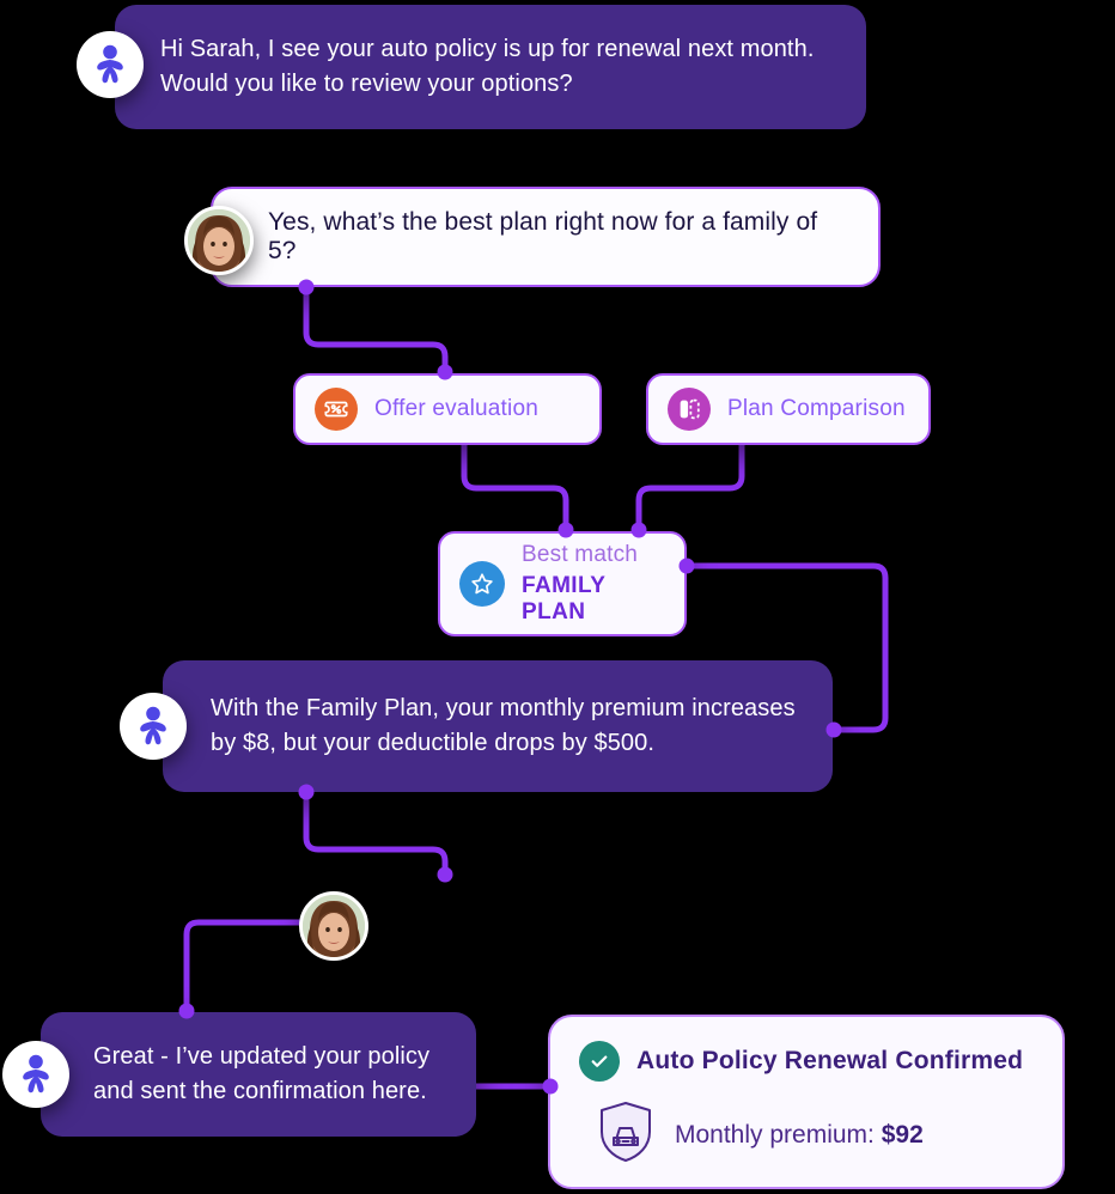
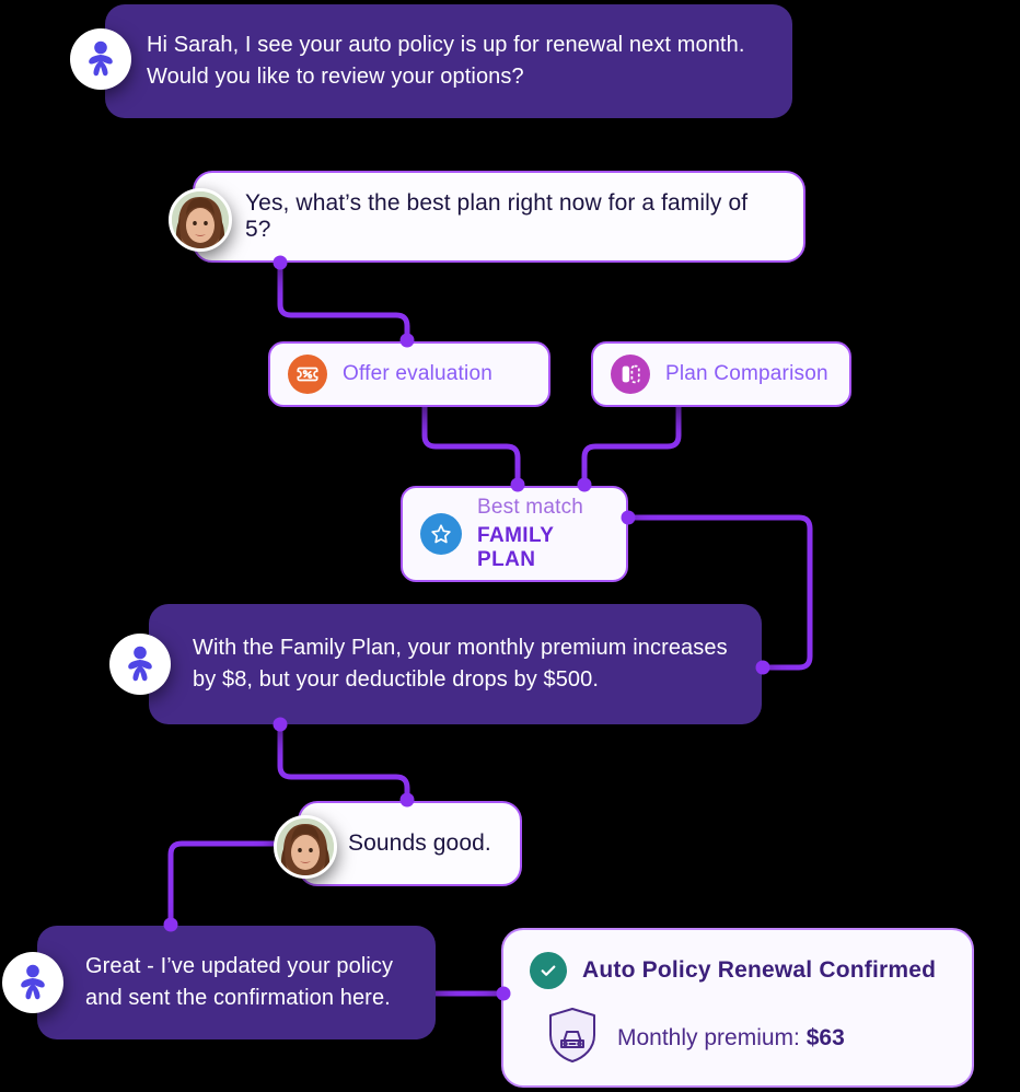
  Hi Sarah, I see your auto policy is up for renewal next month.
  Would you like to review your options?
  Yes, what’s the best plan right now for a family of 5?
  Offer evaluation
  Plan Comparison
  Best match
  FAMILY PLAN
  With the Family Plan, your monthly premium increases
  by $8, but your deductible drops by $500.
+ Sounds good.
  Great - I’ve updated your policy
  and sent the confirmation here.
  Auto Policy Renewal Confirmed
- Monthly premium: $92
+ Monthly premium: $63
